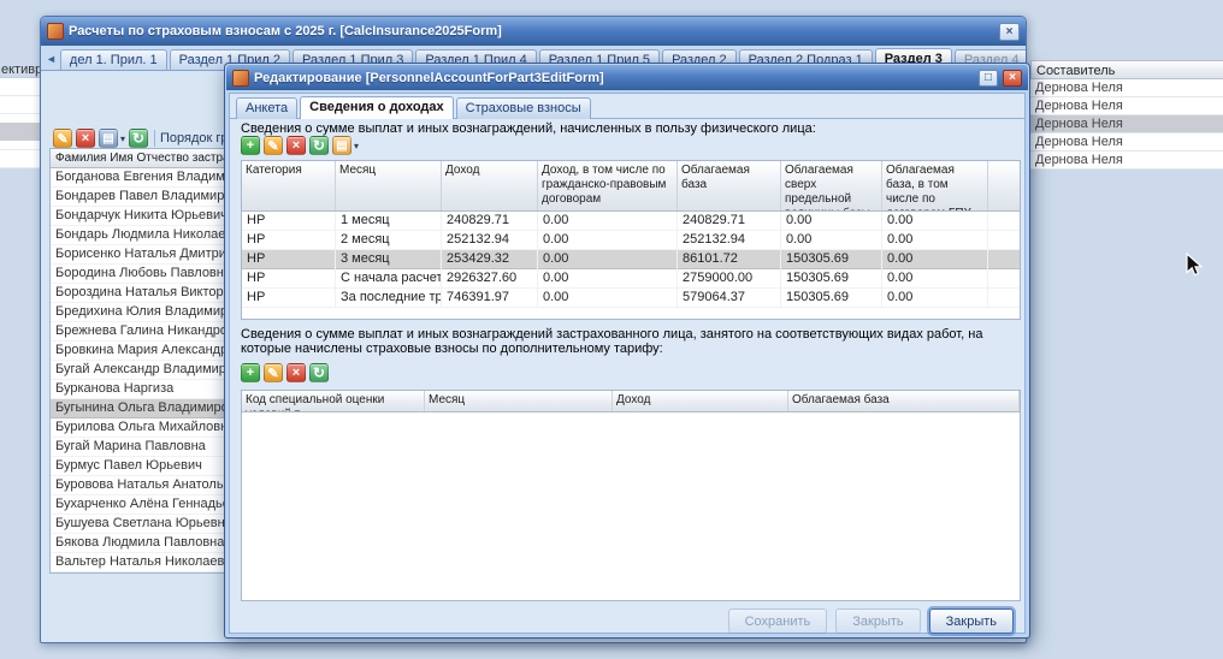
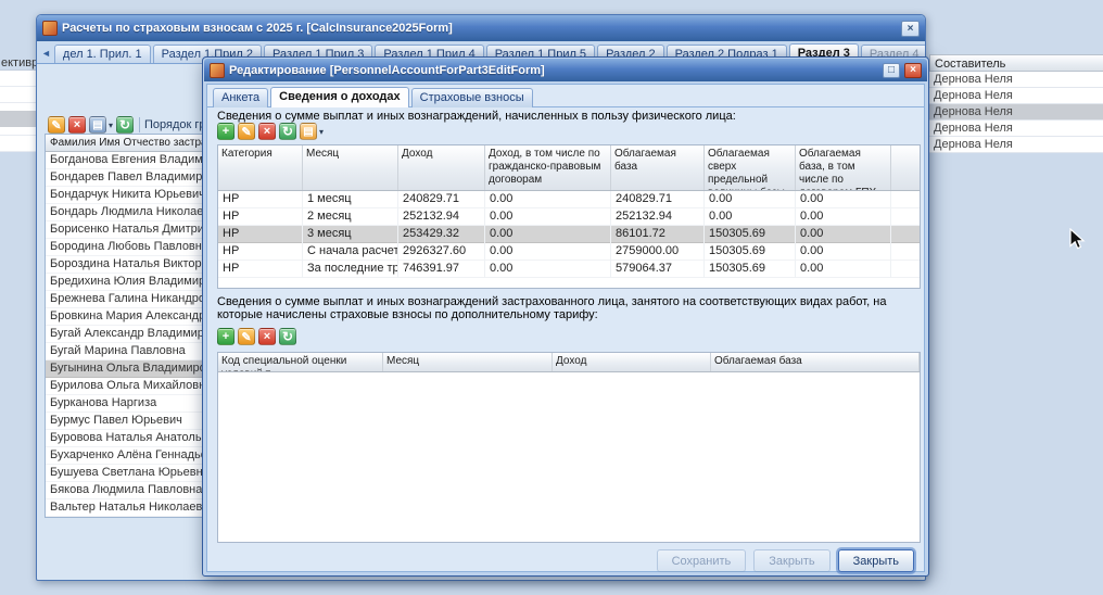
  Составитель
  Дернова Неля
  Дернова Неля
  Дернова Неля
  Дернова Неля
  Дернова Неля
  Расчеты по страховым взносам с 2025 г. [CalcInsurance2025Form]
  ×
  ◄ дел 1. Прил. 1 Раздел 1.Прил 2 Раздел 1 Прил 3 Раздел 1 Прил 4 Раздел 1 Прил 5 Раздел 2 Раздел 2 Подраз 1 Раздел 3 Раздел 4
  Фамилия Имя Отчество застр
  Богданова Евгения Владим
  Бондарев Павел Владимир
  Бондарчук Никита Юрьеви
  Бондарь Людмила Николае
  Борисенко Наталья Дмитри
  Бородина Любовь Павловн
  Бороздина Наталья Виктор
  Бредихина Юлия Владими
  Брежнева Галина Никандр
  Бровкина Мария Александ
  Бугай Александр Владимир
- Бурканова Наргиза
+ Бугай Марина Павловна
  Бугынина Ольга Владимир
  Бурилова Ольга Михайлов
- Бугай Марина Павловна
+ Бурканова Наргиза
  Бурмус Павел Юрьевич
  Буровова Наталья Анатоль
  Бухарченко Алёна Геннадь
  Бушуева Светлана Юрьевн
  Бякова Людмила Павловна
  Вальтер Наталья Николаев
  Редактирование [PersonnelAccountForPart3EditForm]
  □
  ×
  Анкета Сведения о доходах Страховые взносы
  Сведения о сумме выплат и иных вознаграждений, начисленных в пользу физического лица:
  + ✎ × ↻ ▤ ▾
  Категория Месяц Доход Доход, в том числе по гражданско-правовым договорамОблагаемая базаОблагаемая сверх предельнойОблагаемая база, в том числе по
  НР 1 месяц 240829.71 0.00 240829.71 0.00 0.00
  НР 2 месяц 252132.94 0.00 252132.94 0.00 0.00
  НР 3 месяц 253429.32 0.00 86101.72 150305.69 0.00
  НР С начала расчет 2926327.60 0.00 2759000.00 150305.69 0.00
  НР За последние тр 746391.97 0.00 579064.37 150305.69 0.00
  Сведения о сумме выплат и иных вознаграждений застрахованного лица, занятого на соответствующих видах работ, на которые начислены страховые взносы по дополнительному тарифу:
  + ✎ × ↻
  Код специальной оценки Месяц Доход Облагаемая база
  Сохранить
  Закрыть
  Закрыть
